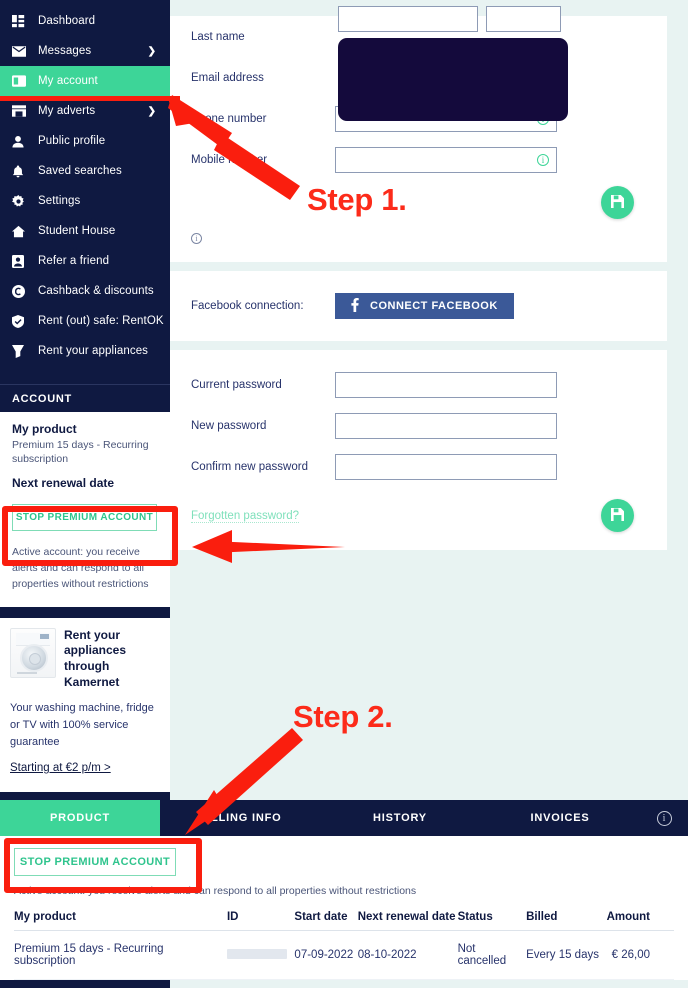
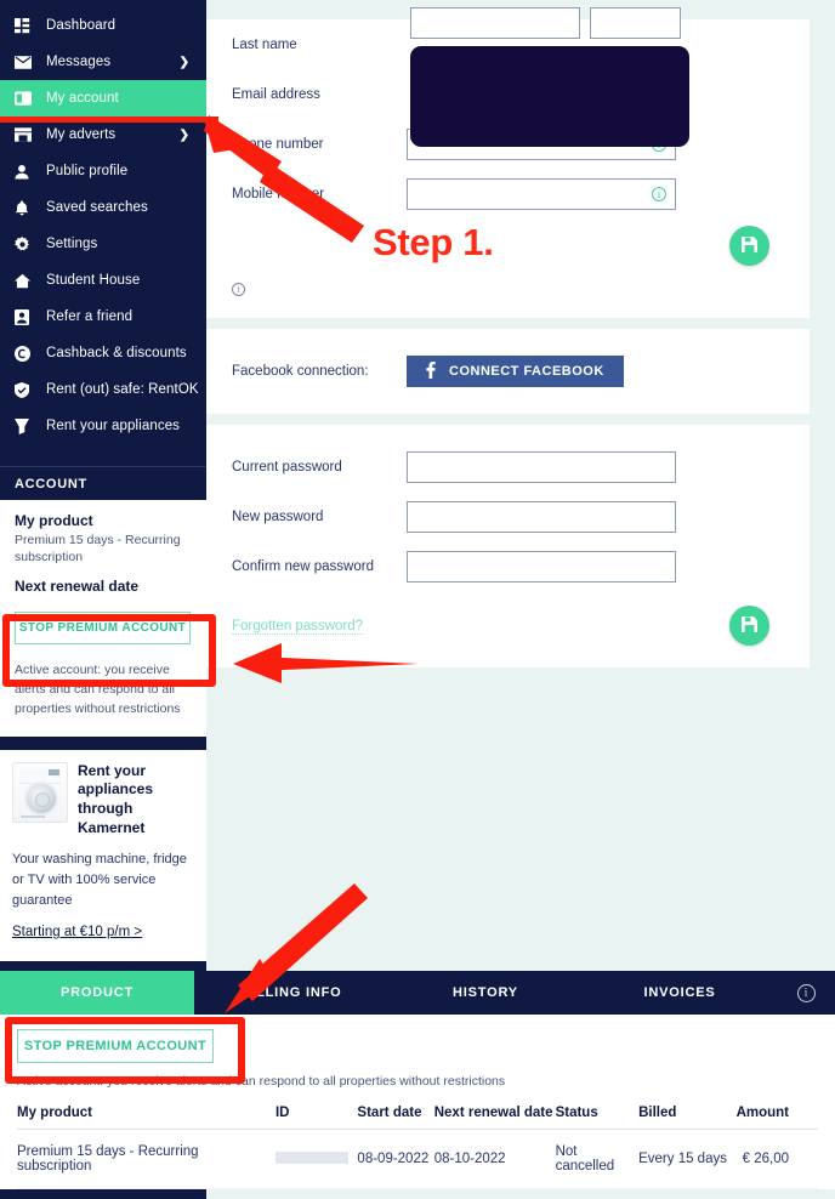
  Dashboard
  Messages
  ❯
  My account
  My adverts
  ❯
  Public profile
  Saved searches
  Settings
  Student House
  Refer a friend
  Cashback & discounts
  Rent (out) safe: RentOK
  Rent your appliances
  ACCOUNT
  My product
  Premium 15 days - Recurring subscription
  Next renewal date
  STOP PREMIUM ACCOUNT
  Active account: you receive alerts and can respond to all properties without restrictions
  Rent your appliances through Kamernet
  Your washing machine, fridge or TV with 100% service guarantee
- Starting at €2 p/m >
+ Starting at €10 p/m >
  Last name
  Email address
  ne number
  i
  i
  Facebook connection:
  CONNECT FACEBOOK
  Current password
  New password
  Confirm new password
  Forgotten password?
  PRODUCT
  LING INFO
  HISTORY
  INVOICES
  i
  STOP PREMIUM ACCOUNT
  Active account: you receive alerts and can respond to all properties without restrictions
  My product	ID	Start date	Next renewal date	Status	Billed	Amount
- Premium 15 days - Recurring subscription		07-09-2022	08-10-2022	Not cancelled	Every 15 days	€ 26,00
+ Premium 15 days - Recurring subscription		08-09-2022	08-10-2022	Not cancelled	Every 15 days	€ 26,00
  Step 1.
- Step 2.
